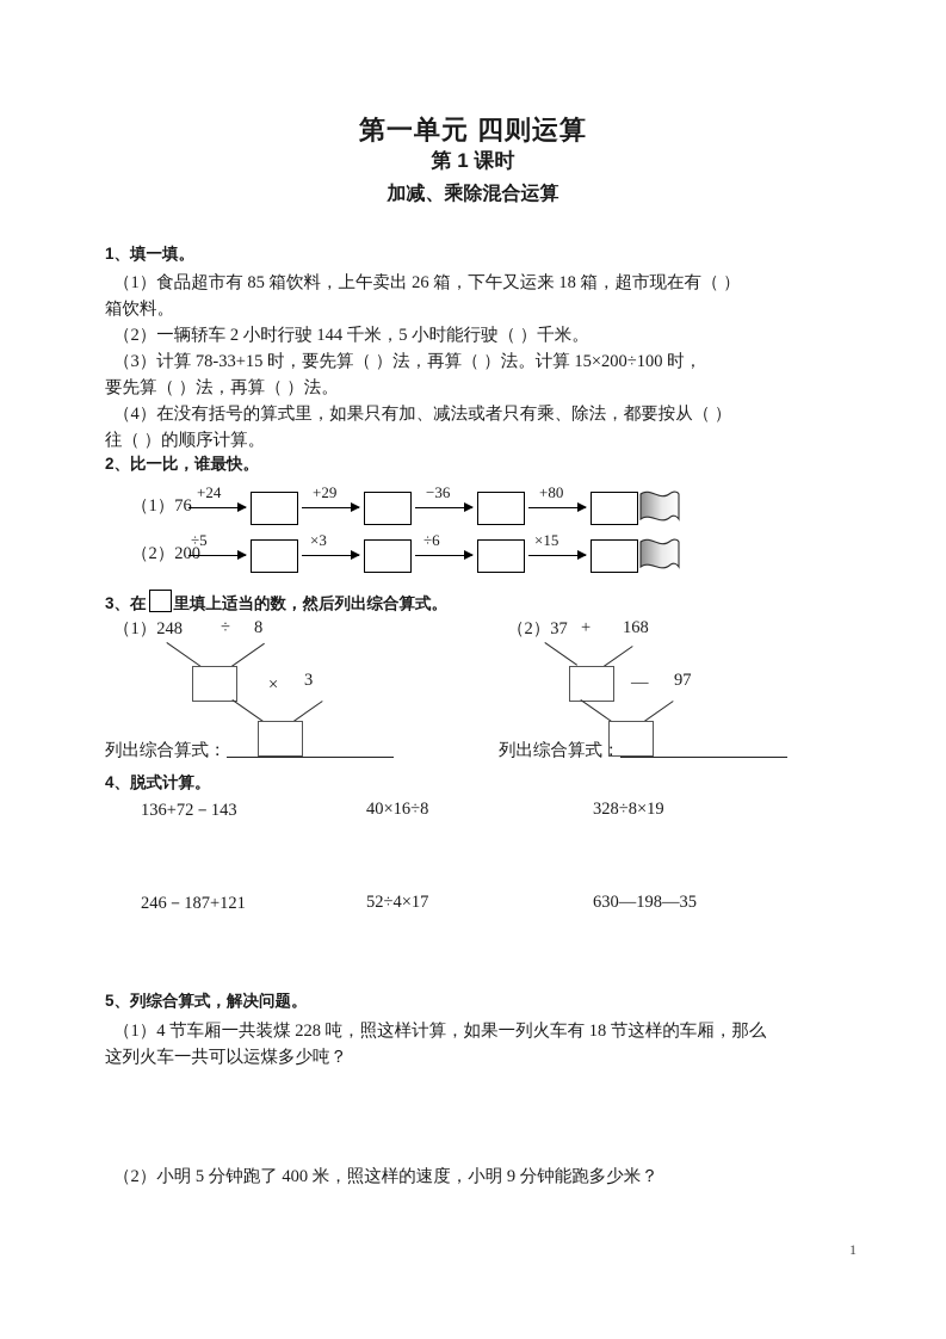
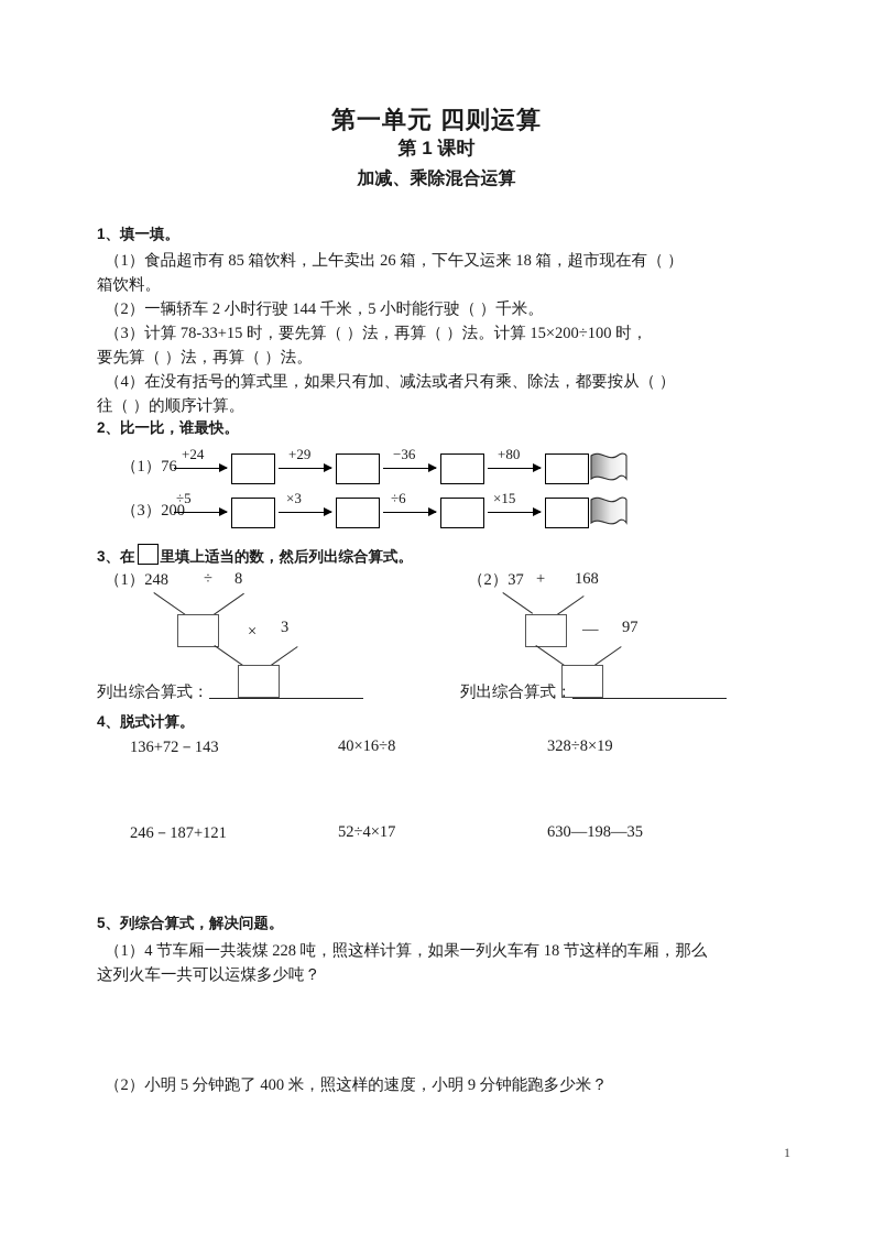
  第一单元 四则运算
  第 1 课时
  加减、乘除混合运算
  1、填一填。
  （1）食品超市有 85 箱饮料，上午卖出 26 箱，下午又运来 18 箱，超市现在有（ ）
  箱饮料。
  （2）一辆轿车 2 小时行驶 144 千米，5 小时能行驶（ ）千米。
  （3）计算 78-33+15 时，要先算（ ）法，再算（ ）法。计算 15×200÷100 时，
  要先算（ ）法，再算（ ）法。
  （4）在没有括号的算式里，如果只有加、减法或者只有乘、除法，都要按从（ ）
  往（ ）的顺序计算。
  2、比一比，谁最快。
  （1）76
  +24
  +29
  −36
  +80
- （2）200
+ （3）200
  ÷5
  ×3
  ÷6
  ×15
  3、在 里填上适当的数，然后列出综合算式。
  （1）248
  ÷
  8
  ×
  3
  （2）37
  +
  168
  —
  97
  列出综合算式：
  列出综合算式：
  4、脱式计算。
  136+72－143
  40×16÷8
  328÷8×19
  246－187+121
  52÷4×17
  630—198—35
  5、列综合算式，解决问题。
  （1）4 节车厢一共装煤 228 吨，照这样计算，如果一列火车有 18 节这样的车厢，那么
  这列火车一共可以运煤多少吨？
  （2）小明 5 分钟跑了 400 米，照这样的速度，小明 9 分钟能跑多少米？
  1
